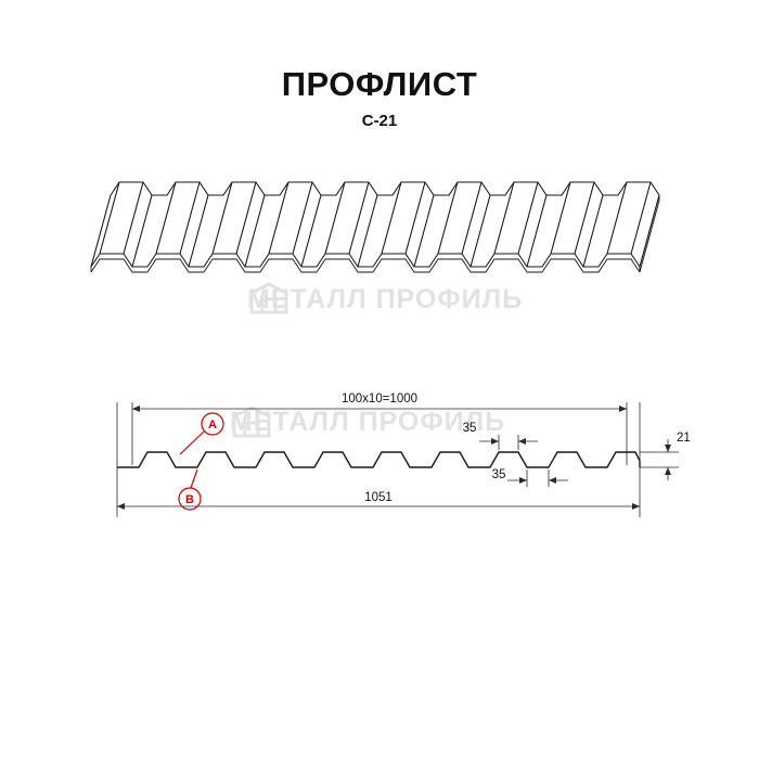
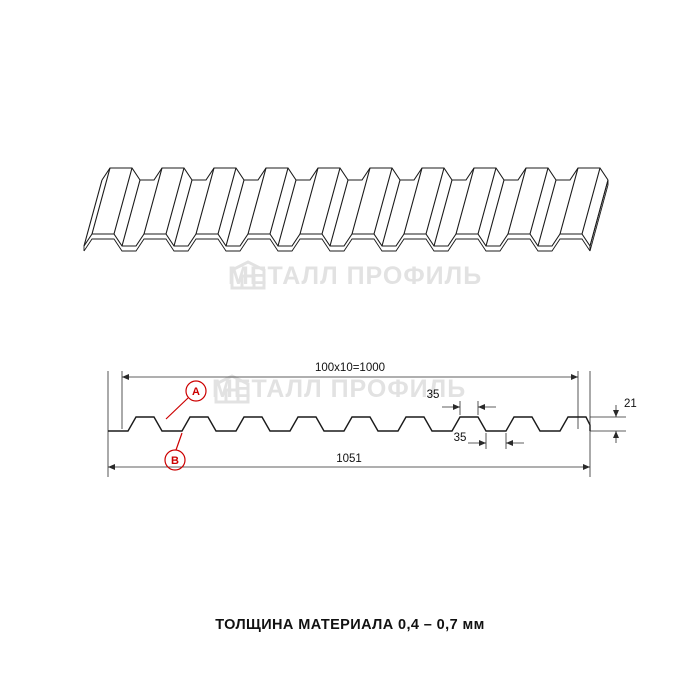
- ПРОФЛИСТ
- С-21
  МЕТАЛЛ ПРОФИЛЬ
  МЕТАЛЛ ПРОФИЛЬ
  100х10=1000
  1051
  35
  35
  21
  A
  B
+ ТОЛЩИНА МАТЕРИАЛА 0,4 – 0,7 мм
